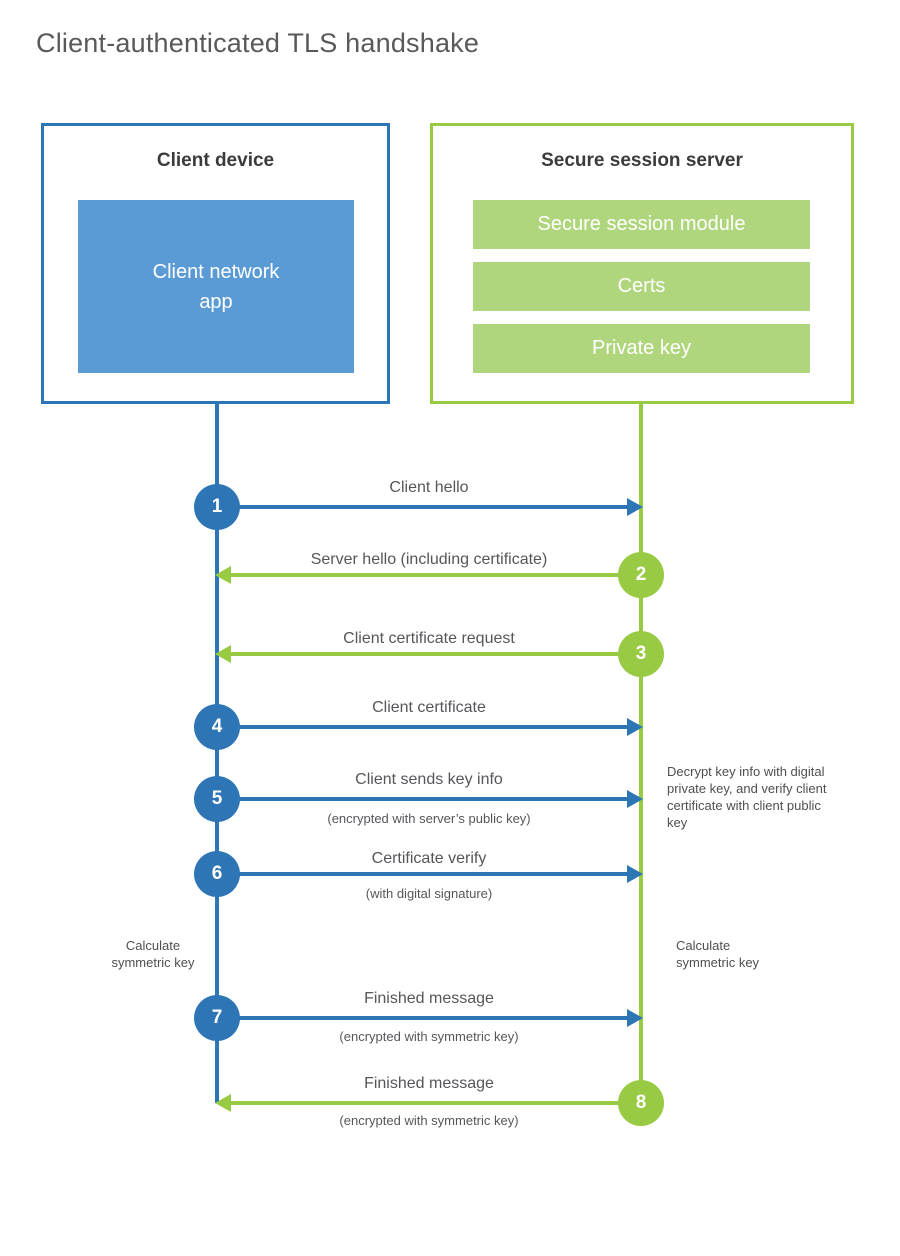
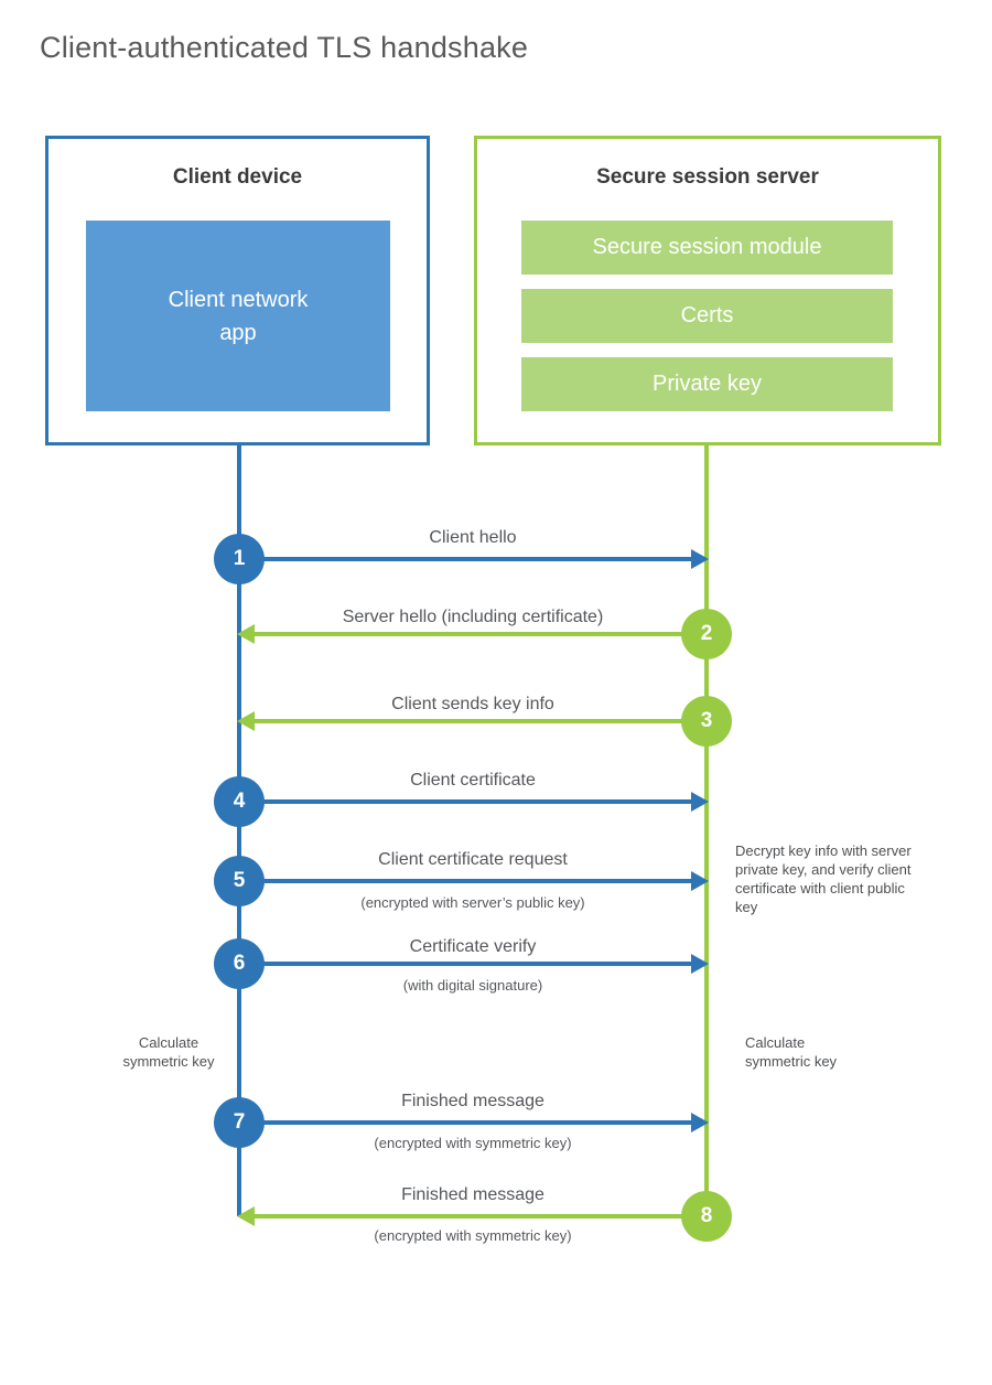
  Client-authenticated TLS handshake
  Client device
  Client network app
  Secure session server
  Secure session module
  Certs
  Private key
  Client hello
  1
  Server hello (including certificate)
  2
- Client certificate request
+ Client sends key info
  3
  Client certificate
  4
- Client sends key info
+ Client certificate request
  (encrypted with server’s public key)
  5
  Certificate verify
  (with digital signature)
  6
  Finished message
  (encrypted with symmetric key)
  7
  Finished message
  (encrypted with symmetric key)
  8
- Decrypt key info with digital private key, and verify client certificate with client public key
+ Decrypt key info with server private key, and verify client certificate with client public key
  Calculate symmetric key
  Calculate symmetric key
